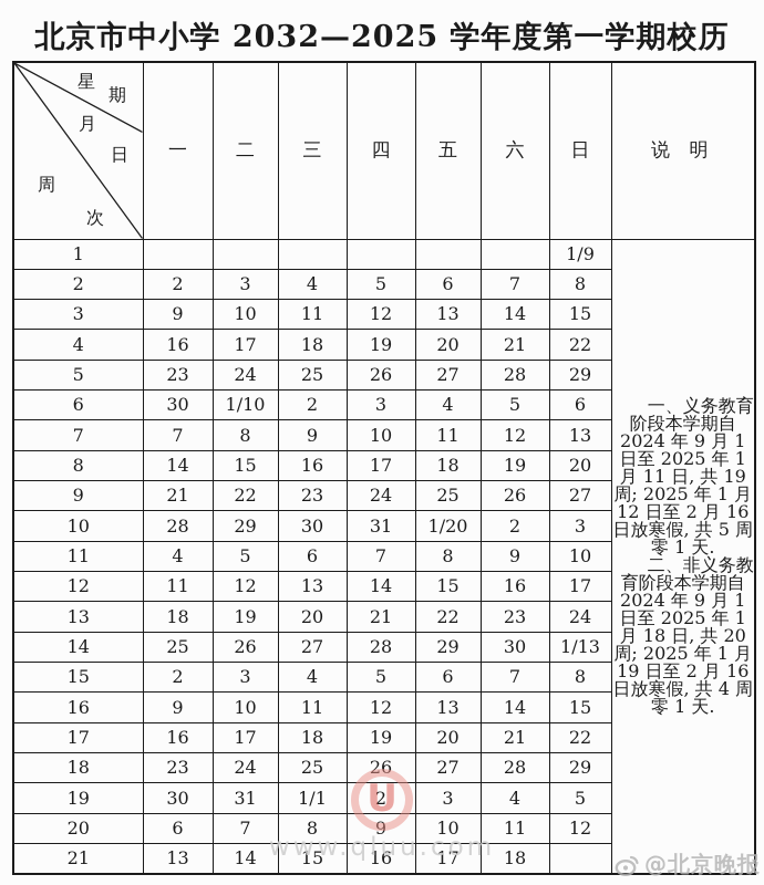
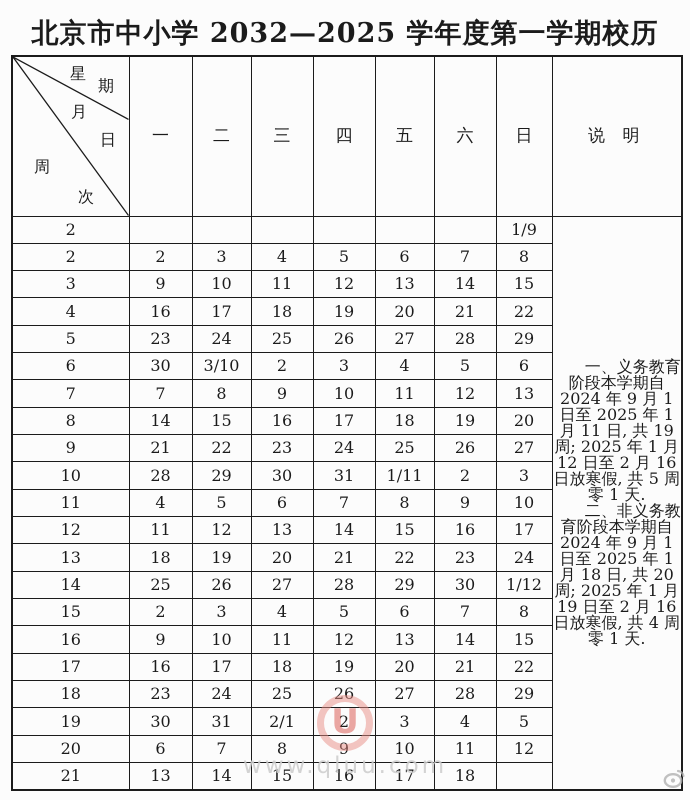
  北京市中小学 2032—2025 学年度第一学期校历
  星 期 月 日 周 次	一	二	三	四	五	六	日	说 明
- 1							1/9	一、义务教育阶段本学期自 2024 年 9 月 1 日至 2025 年 1 月 11 日, 共 19 周; 2025 年 1 月 12 日至 2 月 16 日放寒假, 共 5 周零 1 天.二、非义务教育阶段本学期自 2024 年 9 月 1 日至 2025 年 1 月 18 日, 共 20 周; 2025 年 1 月 19 日至 2 月 16 日放寒假, 共 4 周零 1 天.
+ 2							1/9	一、义务教育阶段本学期自 2024 年 9 月 1 日至 2025 年 1 月 11 日, 共 19 周; 2025 年 1 月 12 日至 2 月 16 日放寒假, 共 5 周零 1 天.二、非义务教育阶段本学期自 2024 年 9 月 1 日至 2025 年 1 月 18 日, 共 20 周; 2025 年 1 月 19 日至 2 月 16 日放寒假, 共 4 周零 1 天.
  2	2	3	4	5	6	7	8
  3	9	10	11	12	13	14	15
  4	16	17	18	19	20	21	22
  5	23	24	25	26	27	28	29
- 6	30	1/10	2	3	4	5	6
+ 6	30	3/10	2	3	4	5	6
  7	7	8	9	10	11	12	13
  8	14	15	16	17	18	19	20
  9	21	22	23	24	25	26	27
- 10	28	29	30	31	1/20	2	3
+ 10	28	29	30	31	1/11	2	3
  11	4	5	6	7	8	9	10
  12	11	12	13	14	15	16	17
  13	18	19	20	21	22	23	24
- 14	25	26	27	28	29	30	1/13
+ 14	25	26	27	28	29	30	1/12
  15	2	3	4	5	6	7	8
  16	9	10	11	12	13	14	15
  17	16	17	18	19	20	21	22
  18	23	24	25	26	27	28	29
- 19	30	31	1/1	2	3	4	5
+ 19	30	31	2/1	2	3	4	5
  20	6	7	8	9	10	11	12
  21	13	14	15	16	17	18
  U
  www.qluu.com
- @北京晚报
